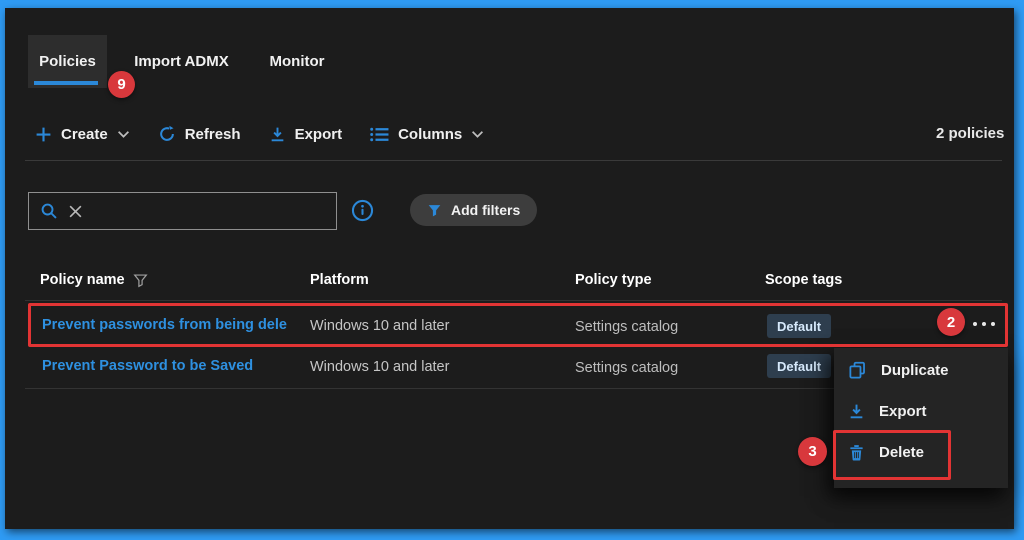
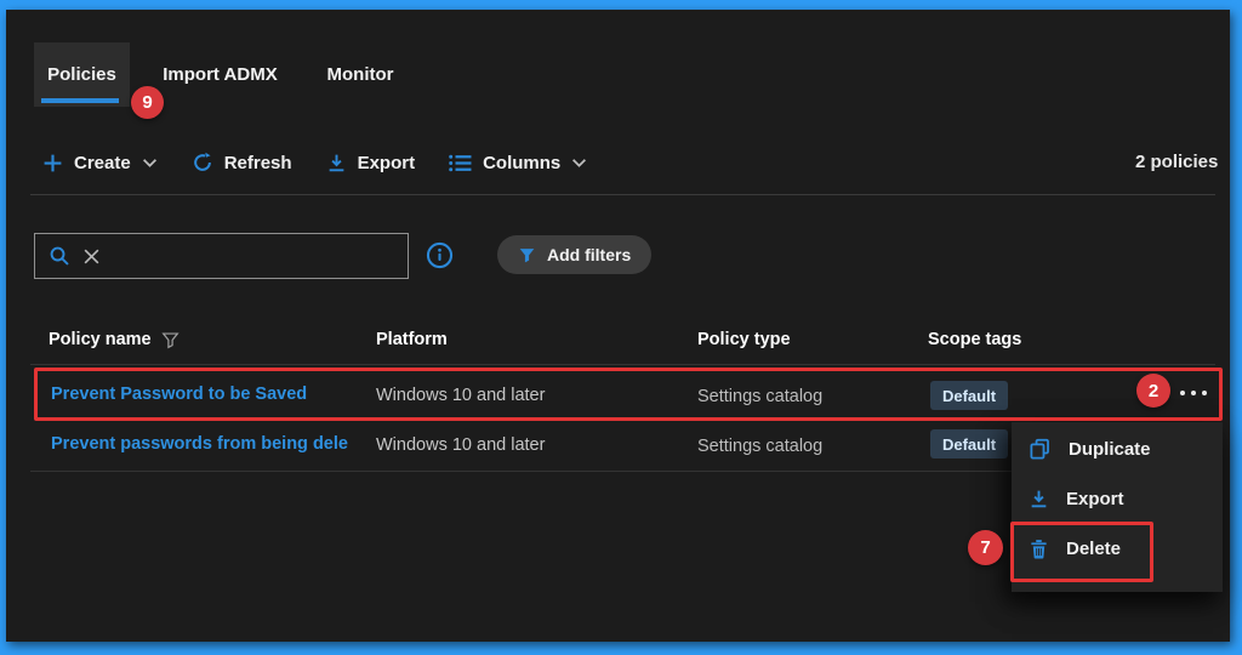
  Policies
  Import ADMX
  Monitor
  9
  Create
  Refresh
  Export
  Columns
  2 policies
  Add filters
  Policy name
  Platform
  Policy type
  Scope tags
- Prevent passwords from being dele
+ Prevent Password to be Saved
  Windows 10 and later
  Settings catalog
  Default
  2
- Prevent Password to be Saved
+ Prevent passwords from being dele
  Windows 10 and later
  Settings catalog
  Default
  Duplicate
  Export
  Delete
- 3
+ 7
